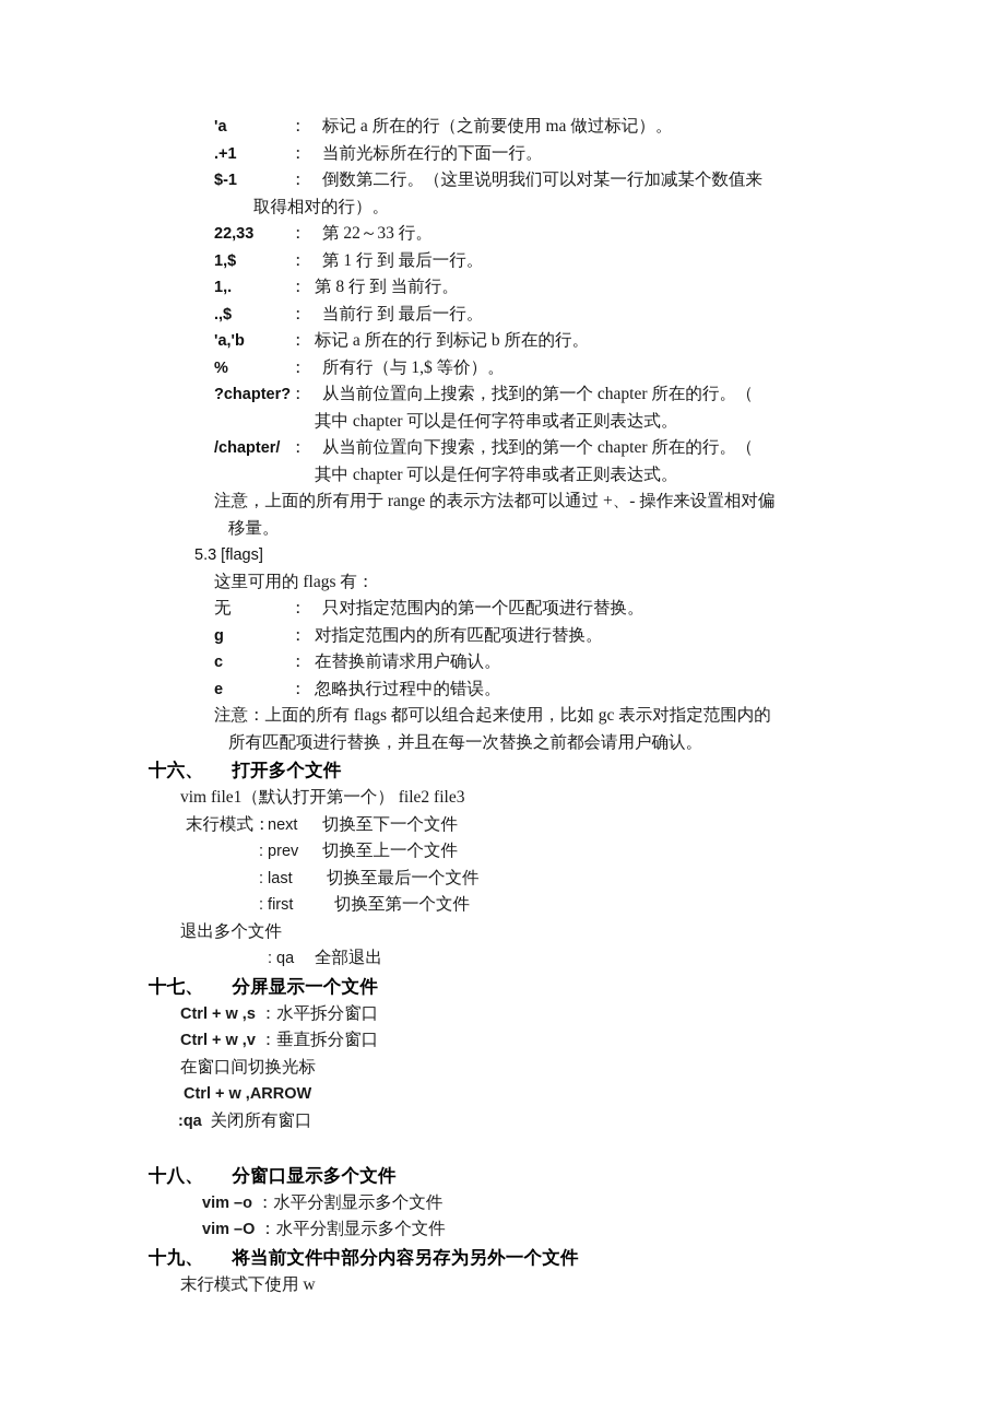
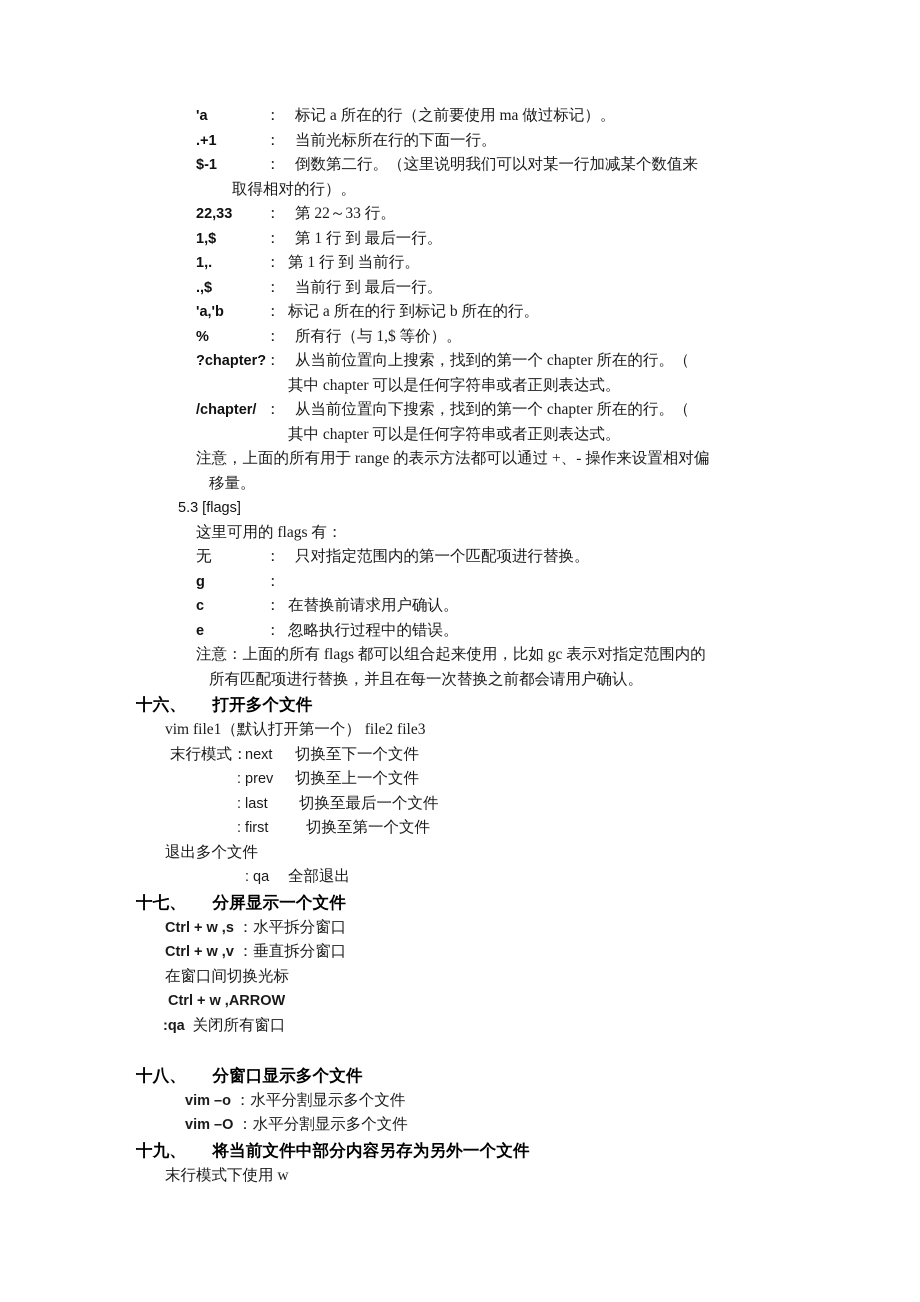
  'a
  ：
  标记 a 所在的行（之前要使用 ma 做过标记）。
  .+1
  ：
  当前光标所在行的下面一行。
  $-1
  ：
  倒数第二行。（这里说明我们可以对某一行加减某个数值来
  取得相对的行）。
  22,33
  ：
  第 22～33 行。
  1,$
  ：
  第 1 行 到 最后一行。
  1,.
  ：
- 第 8 行 到 当前行。
+ 第 1 行 到 当前行。
  .,$
  ：
  当前行 到 最后一行。
  'a,'b
  ：
  标记 a 所在的行 到标记 b 所在的行。
  %
  ：
  所有行（与 1,$ 等价）。
  ?chapter?
  ：
  从当前位置向上搜索，找到的第一个 chapter 所在的行。（
  其中 chapter 可以是任何字符串或者正则表达式。
  /chapter/
  ：
  从当前位置向下搜索，找到的第一个 chapter 所在的行。（
  其中 chapter 可以是任何字符串或者正则表达式。
  注意，上面的所有用于 range 的表示方法都可以通过 +、- 操作来设置相对偏
  移量。
  5.3 [flags]
  这里可用的 flags 有：
  无
  ：
  只对指定范围内的第一个匹配项进行替换。
  g
  ：
- 对指定范围内的所有匹配项进行替换。
  c
  ：
  在替换前请求用户确认。
  e
  ：
  忽略执行过程中的错误。
  注意：上面的所有 flags 都可以组合起来使用，比如 gc 表示对指定范围内的
  所有匹配项进行替换，并且在每一次替换之前都会请用户确认。
  十六、 打开多个文件
  vim file1（默认打开第一个） file2 file3
  末行模式：
  next
  切换至下一个文件
  : prev
  切换至上一个文件
  : last
  切换至最后一个文件
  : first
  切换至第一个文件
  退出多个文件
  : qa
  全部退出
  十七、 分屏显示一个文件
  Ctrl + w ,s ：水平拆分窗口
  Ctrl + w ,v ：垂直拆分窗口
  在窗口间切换光标
  Ctrl + w ,ARROW
  :qa 关闭所有窗口
  十八、 分窗口显示多个文件
  vim –o ：水平分割显示多个文件
  vim –O ：水平分割显示多个文件
  十九、 将当前文件中部分内容另存为另外一个文件
  末行模式下使用 w
